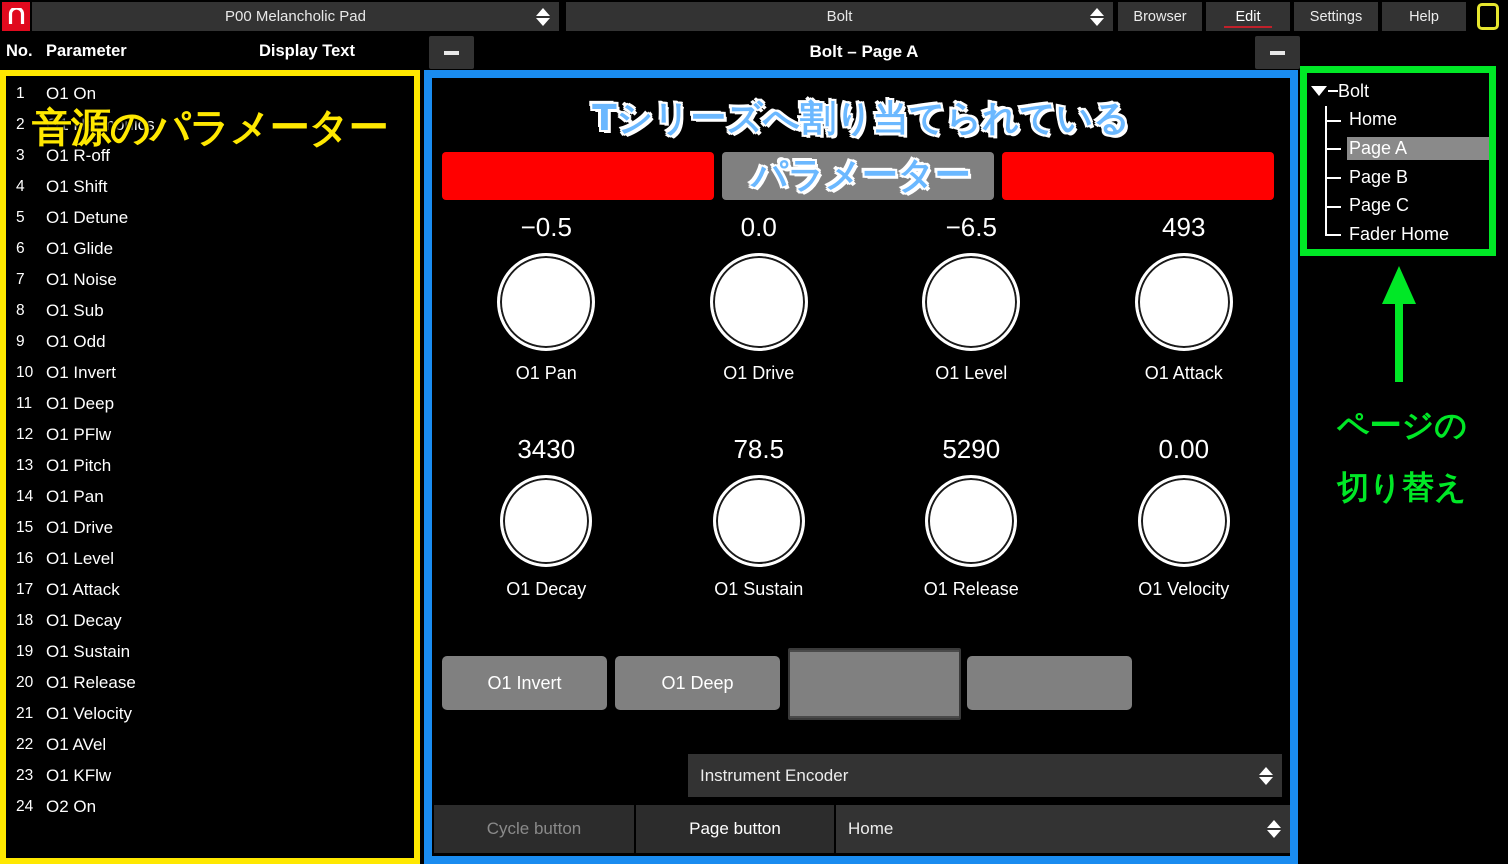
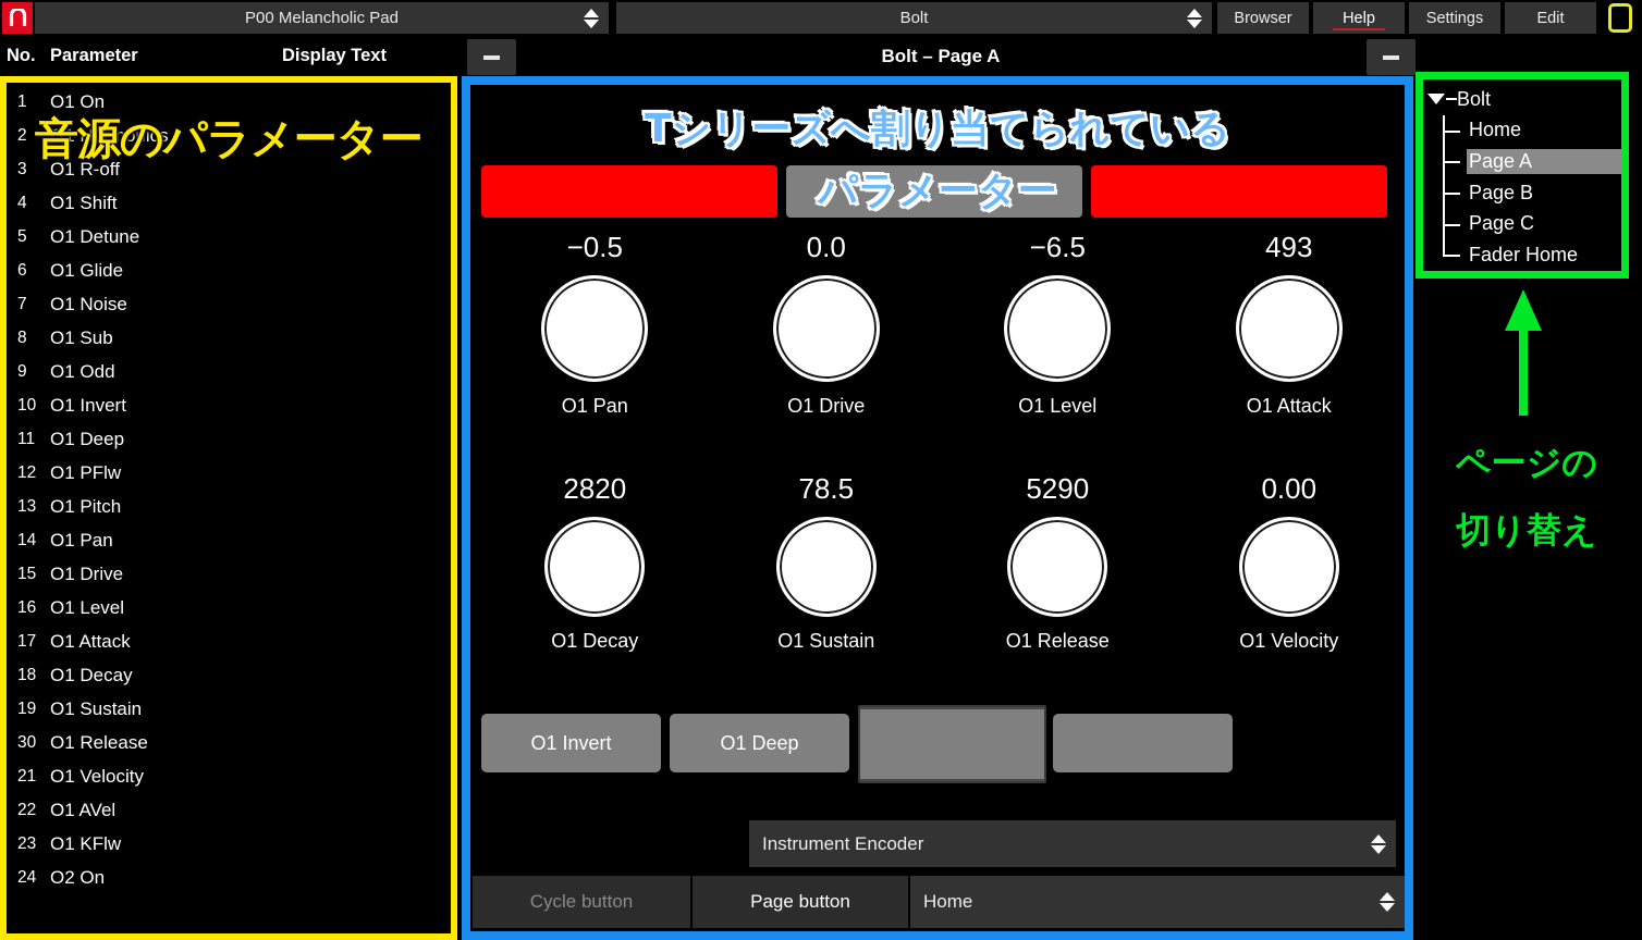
  P00 Melancholic Pad
  Bolt
  Browser
- Edit
+ Help
  Settings
- Help
+ Edit
  No.
  Parameter
  Display Text
  Bolt – Page A
  1
  O1 On
  2
  O1 Harmonics
  3
  O1 R-off
  4
  O1 Shift
  5
  O1 Detune
  6
  O1 Glide
  7
  O1 Noise
  8
  O1 Sub
  9
  O1 Odd
  10
  O1 Invert
  11
  O1 Deep
  12
  O1 PFlw
  13
  O1 Pitch
  14
  O1 Pan
  15
  O1 Drive
  16
  O1 Level
  17
  O1 Attack
  18
  O1 Decay
  19
  O1 Sustain
- 20
+ 30
  O1 Release
  21
  O1 Velocity
  22
  O1 AVel
  23
  O1 KFlw
  24
  O2 On
  音源のパラメーター
  Tシリーズへ割り当てられている
  パラメーター
  −0.5
  O1 Pan
  0.0
  O1 Drive
  −6.5
  O1 Level
  493
  O1 Attack
- 3430
+ 2820
  O1 Decay
  78.5
  O1 Sustain
  5290
  O1 Release
  0.00
  O1 Velocity
  O1 Invert
  O1 Deep
  Instrument Encoder
  Cycle button
  Page button
  Home
  Bolt
  Home
  Page A
  Page B
  Page C
  Fader Home
  ページの
  切り替え
